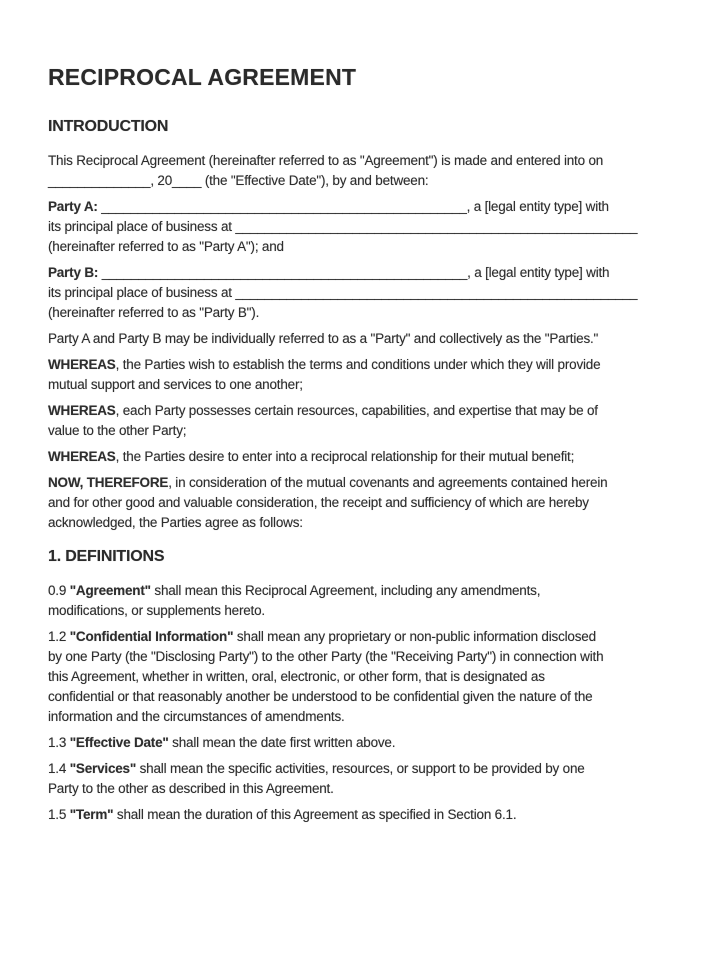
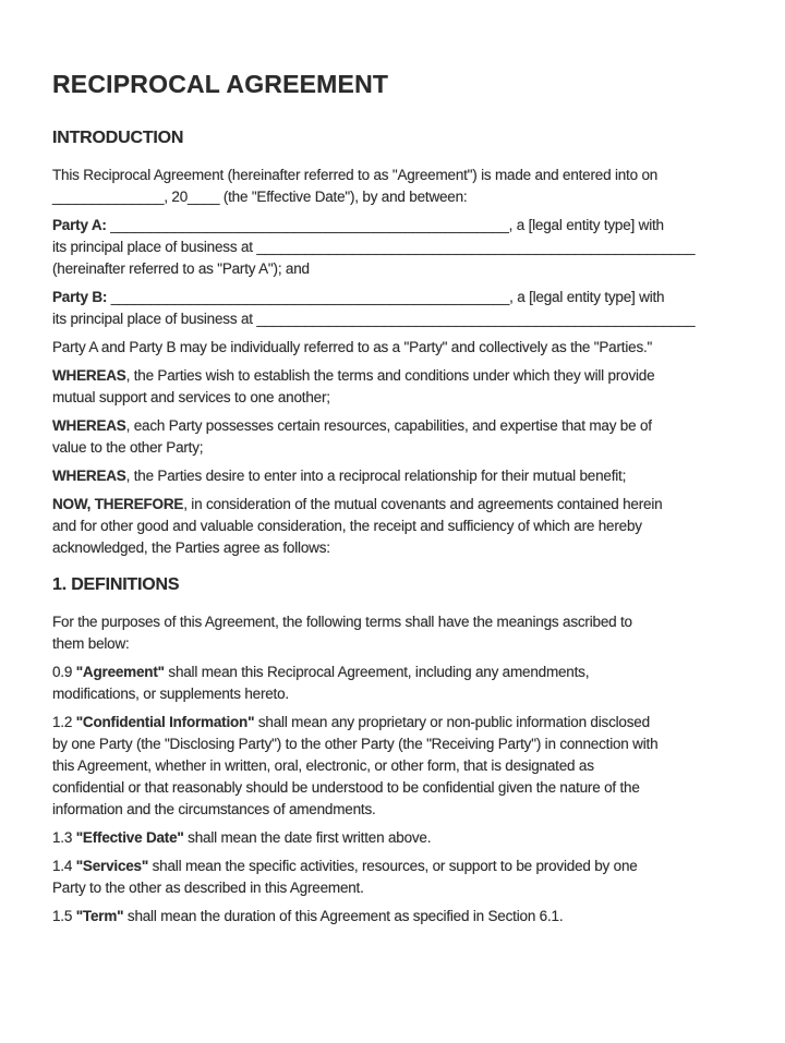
  RECIPROCAL AGREEMENT
  INTRODUCTION
  This Reciprocal Agreement (hereinafter referred to as "Agreement") is made and entered into on
  ______________, 20____ (the "Effective Date"), by and between:
  Party A: __________________________________________________, a [legal entity type] with
  its principal place of business at _______________________________________________________
  (hereinafter referred to as "Party A"); and
  Party B: __________________________________________________, a [legal entity type] with
  its principal place of business at _______________________________________________________
- (hereinafter referred to as "Party B").
  Party A and Party B may be individually referred to as a "Party" and collectively as the "Parties."
  WHEREAS, the Parties wish to establish the terms and conditions under which they will provide
  mutual support and services to one another;
  WHEREAS, each Party possesses certain resources, capabilities, and expertise that may be of
  value to the other Party;
  WHEREAS, the Parties desire to enter into a reciprocal relationship for their mutual benefit;
  NOW, THEREFORE, in consideration of the mutual covenants and agreements contained herein
  and for other good and valuable consideration, the receipt and sufficiency of which are hereby
  acknowledged, the Parties agree as follows:
  1. DEFINITIONS
+ For the purposes of this Agreement, the following terms shall have the meanings ascribed to
+ them below:
  0.9 "Agreement" shall mean this Reciprocal Agreement, including any amendments,
  modifications, or supplements hereto.
  1.2 "Confidential Information" shall mean any proprietary or non-public information disclosed
  by one Party (the "Disclosing Party") to the other Party (the "Receiving Party") in connection with
  this Agreement, whether in written, oral, electronic, or other form, that is designated as
- confidential or that reasonably another be understood to be confidential given the nature of the
+ confidential or that reasonably should be understood to be confidential given the nature of the
  information and the circumstances of amendments.
  1.3 "Effective Date" shall mean the date first written above.
  1.4 "Services" shall mean the specific activities, resources, or support to be provided by one
  Party to the other as described in this Agreement.
  1.5 "Term" shall mean the duration of this Agreement as specified in Section 6.1.
